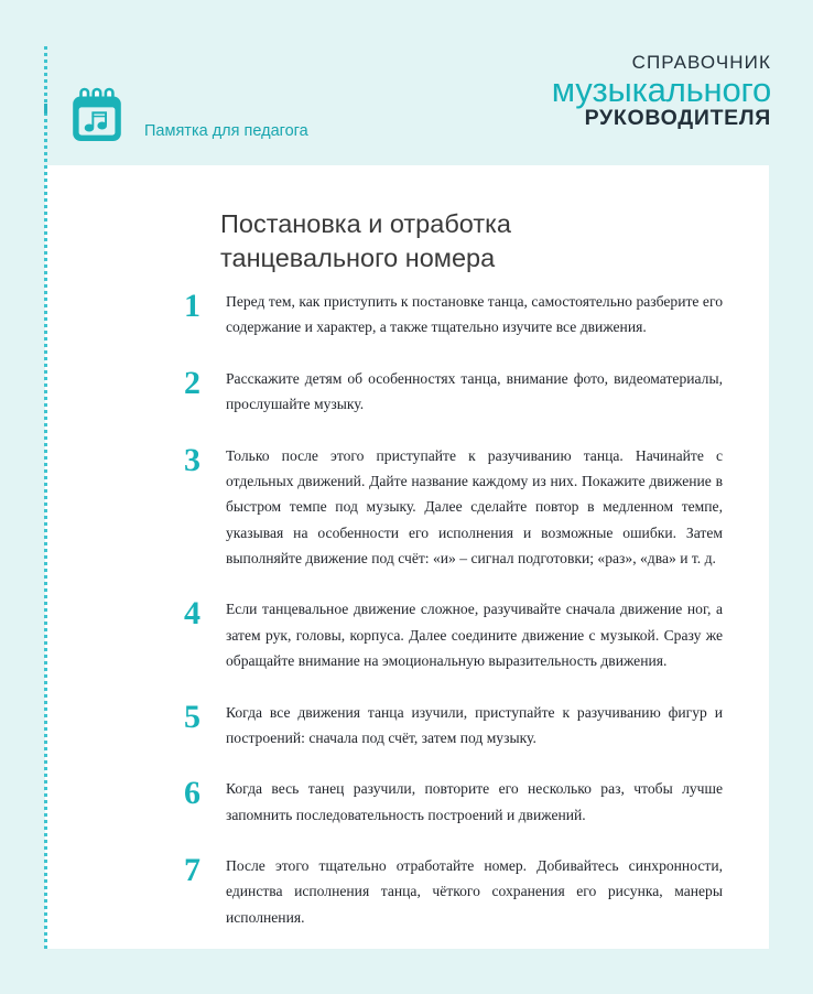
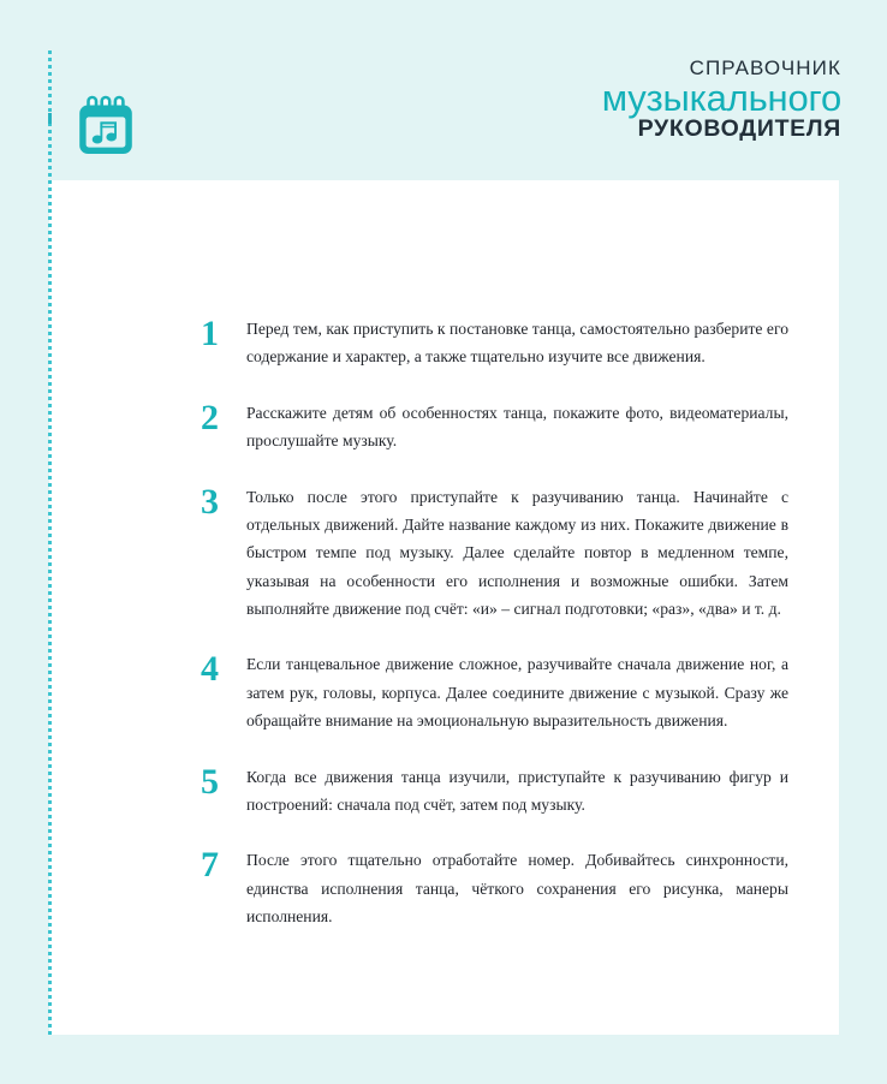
- Памятка для педагога
  СПРАВОЧНИК
  музыкального
  РУКОВОДИТЕЛЯ
- Постановка и отработка танцевального номера
  1
  Перед тем, как приступить к постановке танца, самостоятельно разберите его содержание и характер, а также тщательно изучите все движения.
  2
- Расскажите детям об особенностях танца, внимание фото, видеома­териалы, прослушайте музыку.
+ Расскажите детям об особенностях танца, покажите фото, видеома­териалы, прослушайте музыку.
  3
  Только после этого приступайте к разучиванию танца. Начинайте с отдельных движений. Дайте название каждому из них. Покажите движение в быстром темпе под музыку. Далее сделайте повтор в медленном темпе, указывая на особенности его исполнения и воз­можные ошибки. Затем выполняйте движение под счёт: «и» – сигнал подготовки; «раз», «два» и т. д.
  4
  Если танцевальное движение сложное, разучивайте сначала дви­жение ног, а затем рук, головы, корпуса. Далее соедините движе­ние с музыкой. Сразу же обращайте внимание на эмоциональную выразительность движения.
  5
  Когда все движения танца изучили, приступайте к разучиванию фигур и построений: сначала под счёт, затем под музыку.
- 6
- Когда весь танец разучили, повторите его несколько раз, чтобы лучше запомнить последовательность построений и движений.
  7
  После этого тщательно отработайте номер. Добивайтесь синхронно­сти, единства исполнения танца, чёткого сохранения его рисунка, манеры исполнения.
